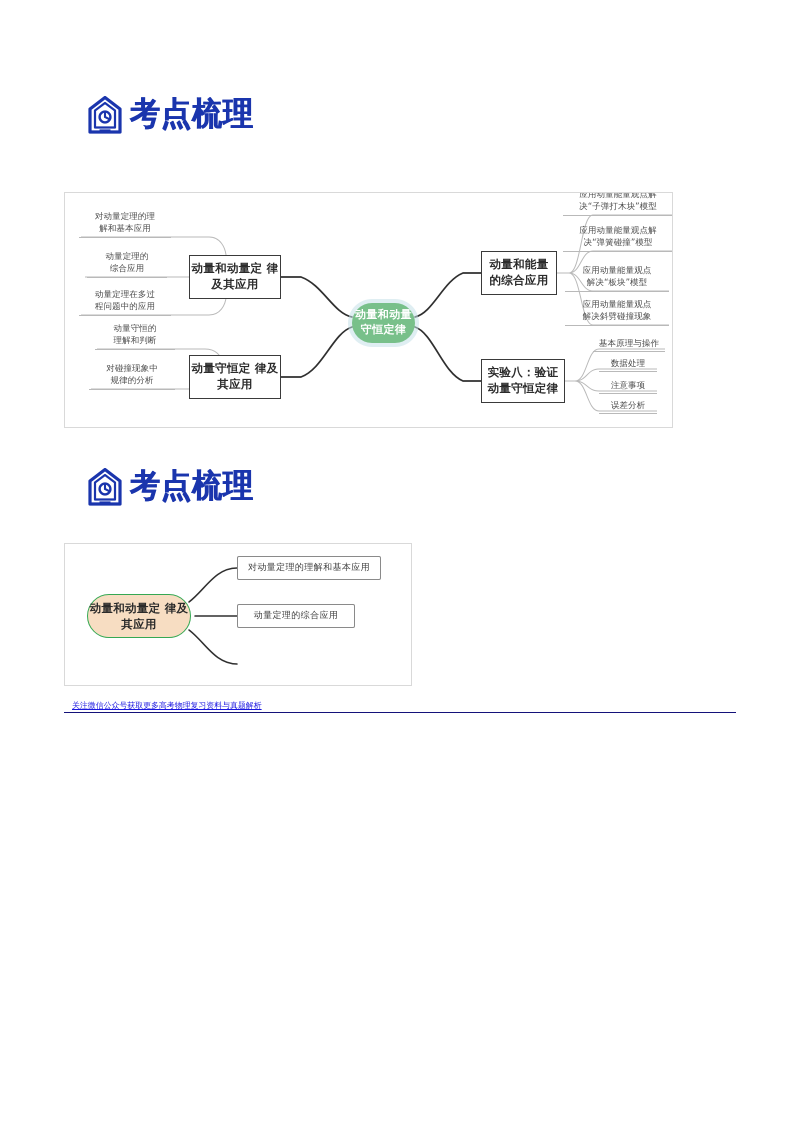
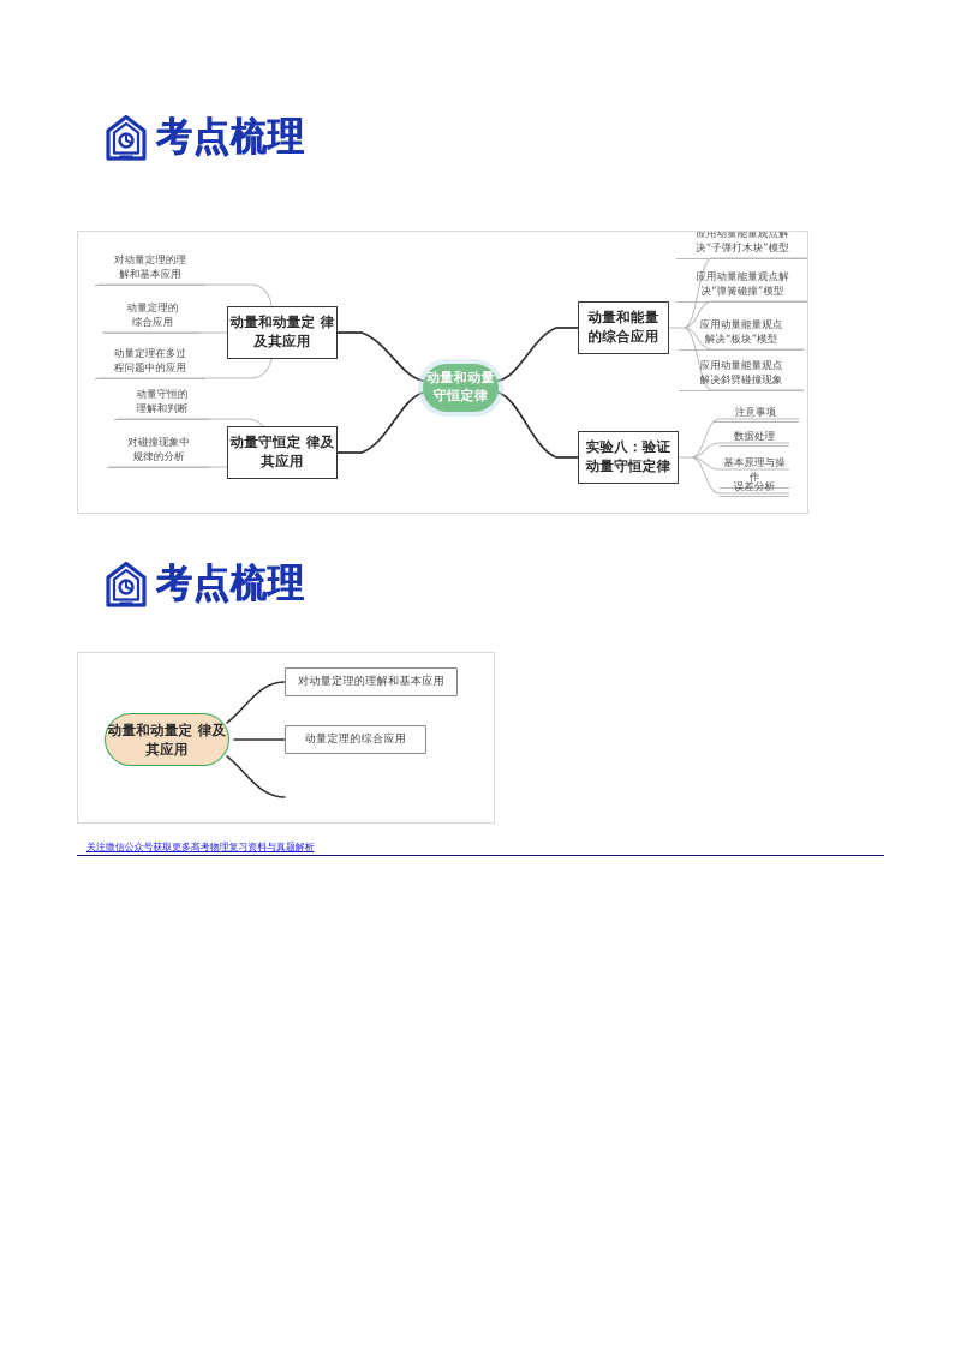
  考点梳理
  动量和动量 守恒定律
  动量和动量定 律及其应用
  动量守恒定 律及其应用
  动量和能量 的综合应用
  实验八：验证 动量守恒定律
  对动量定理的理
  解和基本应用
  动量定理的
  综合应用
  动量定理在多过
  程问题中的应用
  动量守恒的
  理解和判断
  对碰撞现象中
  规律的分析
  应用动量能量观点解
  决“子弹打木块”模型
  应用动量能量观点解
  决“弹簧碰撞”模型
  应用动量能量观点
  解决“板块”模型
  应用动量能量观点
  解决斜劈碰撞现象
- 基本原理与操作
+ 注意事项
  数据处理
- 注意事项
+ 基本原理与操作
  误差分析
  考点梳理
  动量和动量定 律及其应用
  对动量定理的理解和基本应用
  动量定理的综合应用
  关注微信公众号获取更多高考物理复习资料与真题解析
